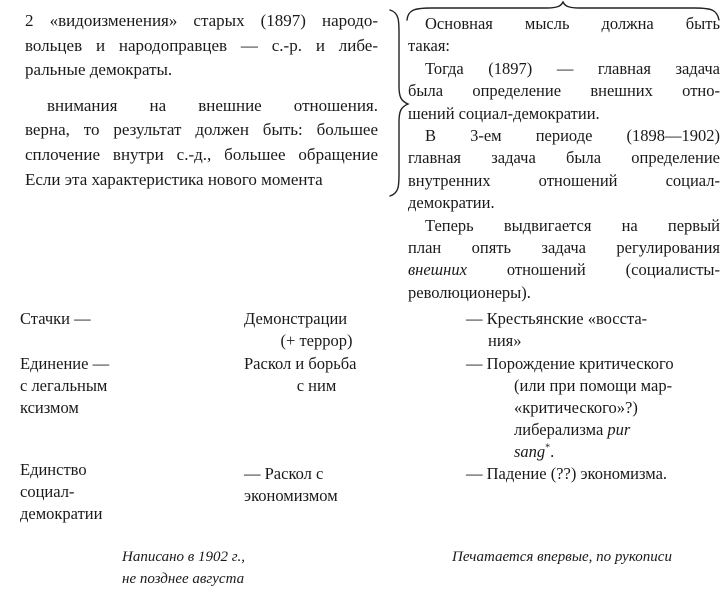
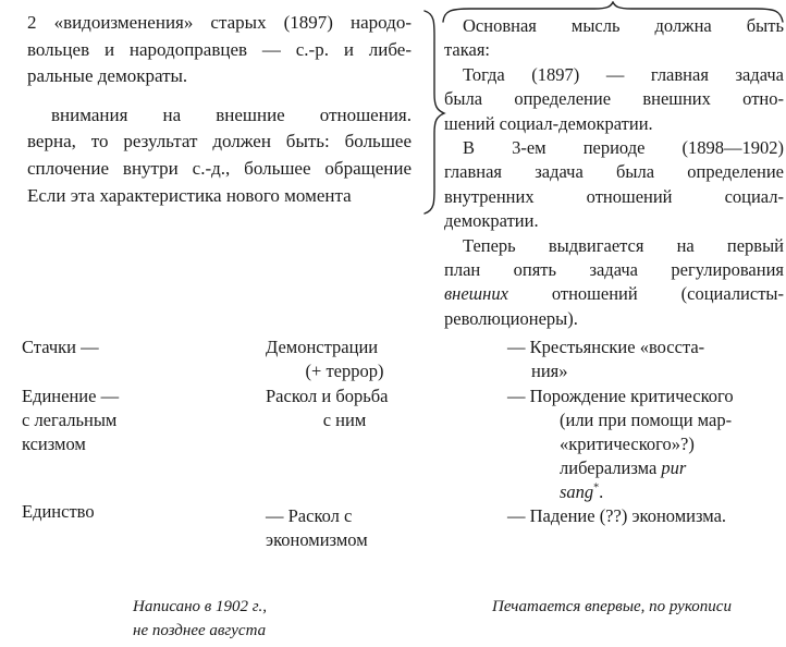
  2 «видоизменения» старых (1897) народо-
  вольцев и народоправцев — с.-р. и либе-
  ральные демократы.
  внимания на внешние отношения.
  верна, то результат должен быть: большее
  сплочение внутри с.-д., большее обращение
  Если эта характеристика нового момента
  Основная мысль должна быть
  такая:
  Тогда (1897) — главная задача
  была определение внешних отно-
  шений социал-демократии.
  В 3-ем периоде (1898—1902)
  главная задача была определение
  внутренних отношений социал-
  демократии.
  Теперь выдвигается на первый
  план опять задача регулирования
  внешних отношений (социалисты-
  революционеры).
  Стачки —
  Единение —
  с легальным
  ксизмом
  Единство
- социал-
- демократии
  Демонстрации
  (+ террор)
  Раскол и борьба
  с ним
  — Раскол с
  экономизмом
  — Крестьянские «восста-
  ния»
  — Порождение критического
  (или при помощи мар-
  «критического»?)
  либерализма pur
  sang*.
  — Падение (??) экономизма.
  Написано в 1902 г.,
  не позднее августа
  Печатается впервые, по рукописи
